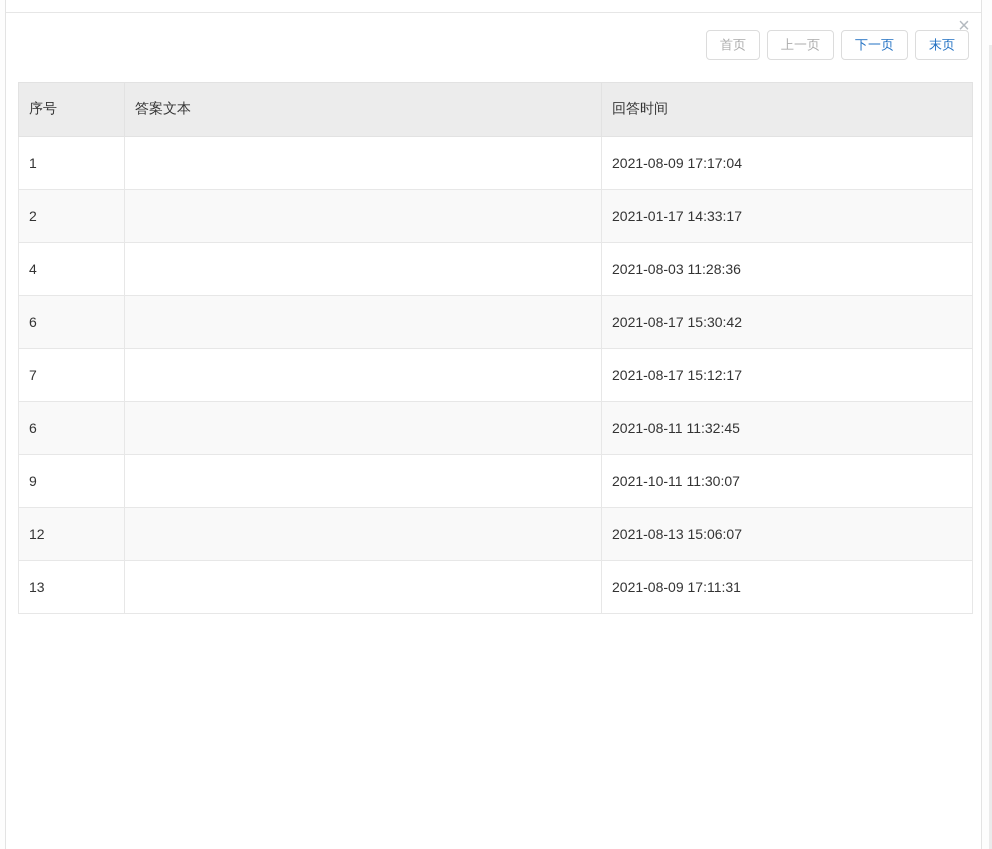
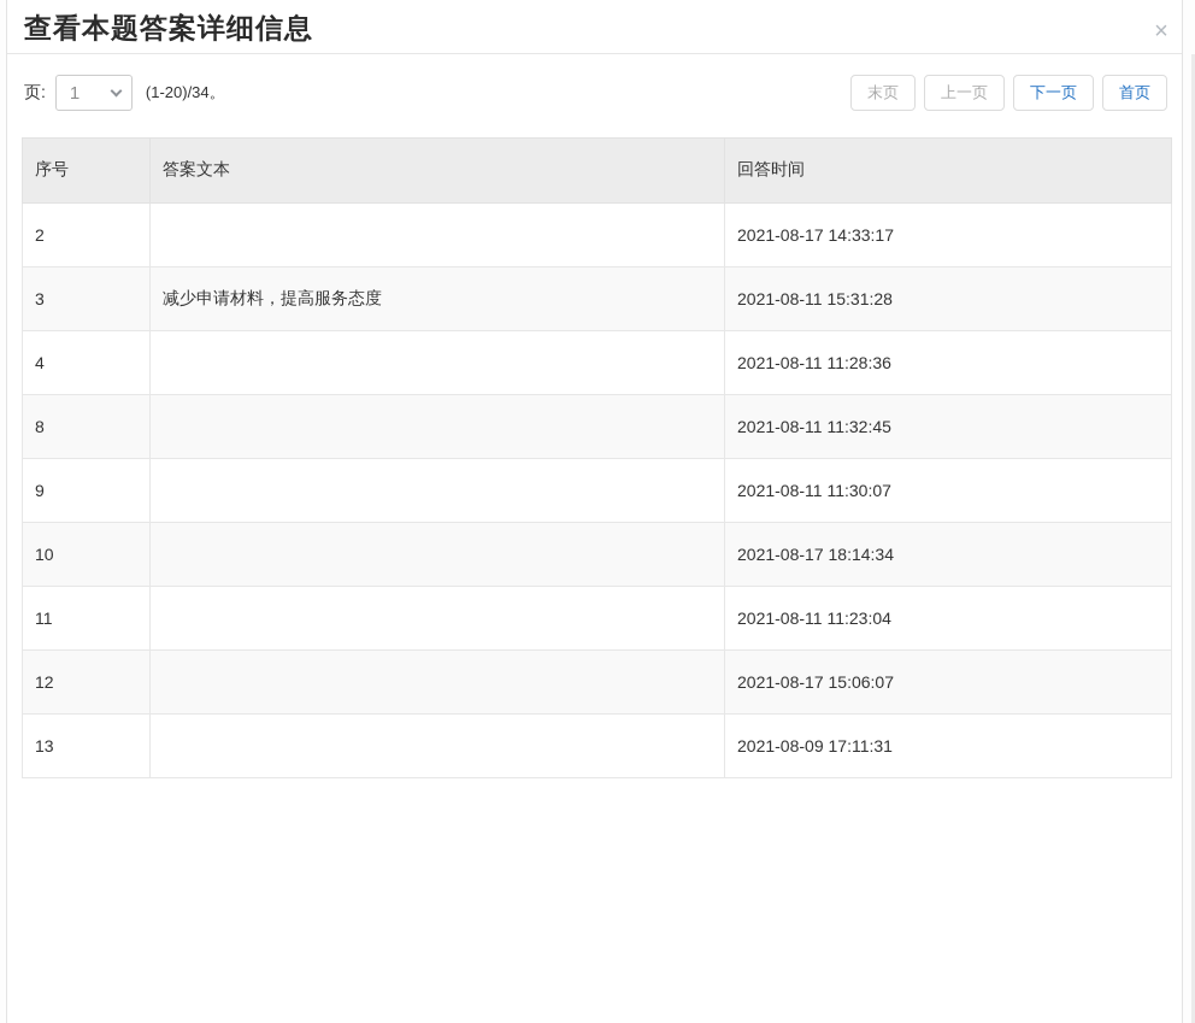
+ 查看本题答案详细信息
  ×
+ 页:
+ 1
+ (1-20)/34。
- 首页
+ 末页
  上一页
  下一页
- 末页
+ 首页
  序号	答案文本	回答时间
- 1		2021-08-09 17:17:04
- 2		2021-01-17 14:33:17
+ 2		2021-08-17 14:33:17
+ 3	减少申请材料，提高服务态度	2021-08-11 15:31:28
- 4		2021-08-03 11:28:36
+ 4		2021-08-11 11:28:36
- 6		2021-08-17 15:30:42
- 7		2021-08-17 15:12:17
- 6		2021-08-11 11:32:45
+ 8		2021-08-11 11:32:45
- 9		2021-10-11 11:30:07
+ 9		2021-08-11 11:30:07
+ 10		2021-08-17 18:14:34
+ 11		2021-08-11 11:23:04
- 12		2021-08-13 15:06:07
+ 12		2021-08-17 15:06:07
  13		2021-08-09 17:11:31
